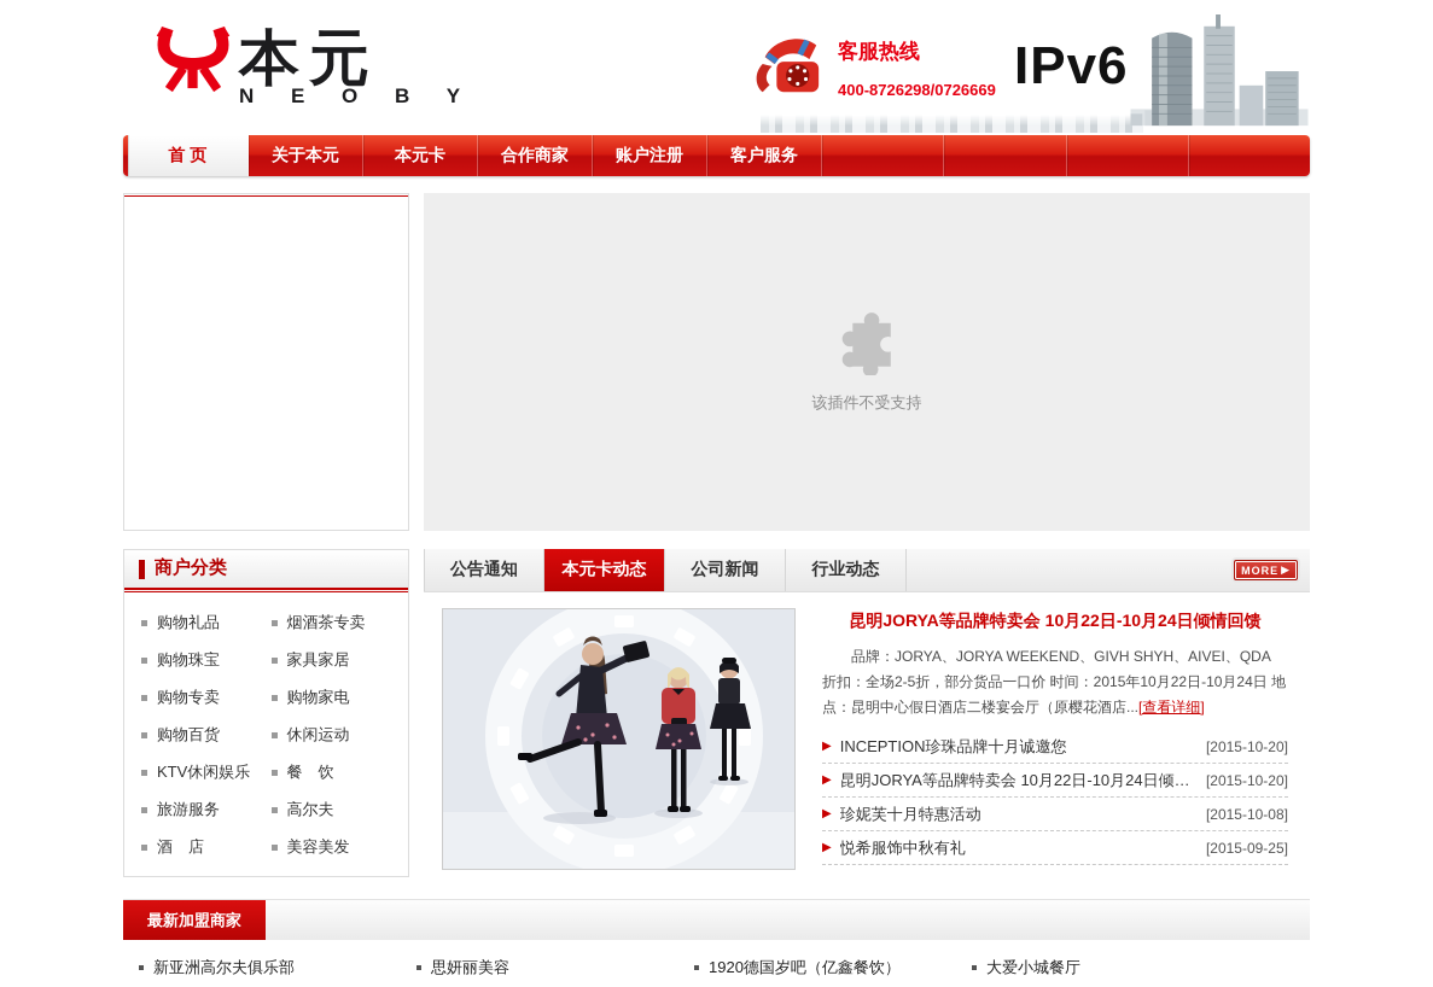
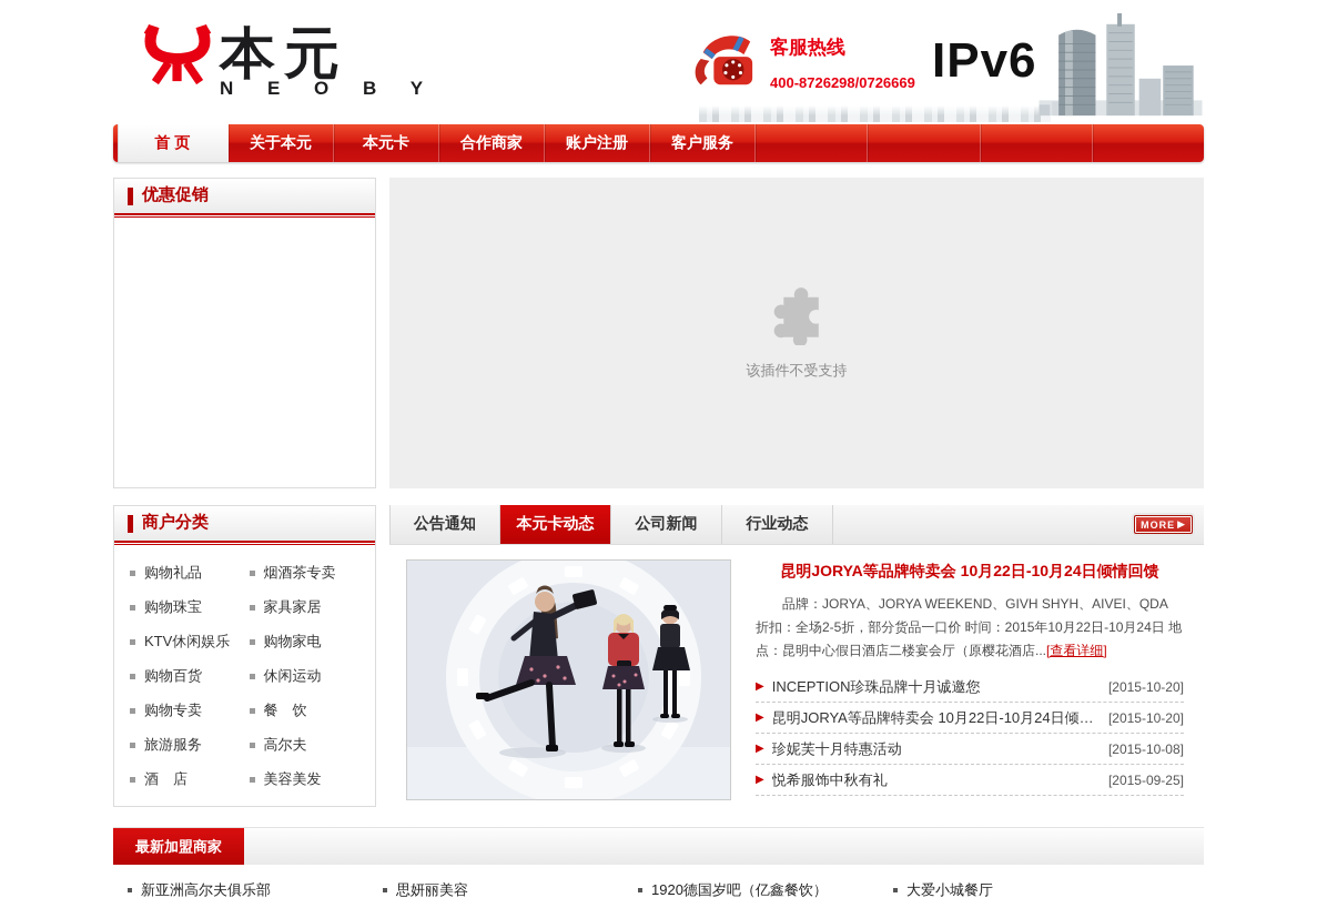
  本元
  N E O B Y
  客服热线
  400-8726298/0726669
  IPv6
  首 页
  关于本元
  本元卡
  合作商家
  账户注册
  客户服务
+ 优惠促销
  该插件不受支持
  商户分类
  购物礼品
  烟酒茶专卖
  购物珠宝
  家具家居
- 购物专卖
+ KTV休闲娱乐
  购物家电
  购物百货
  休闲运动
- KTV休闲娱乐
+ 购物专卖
  餐 饮
  旅游服务
  高尔夫
  酒 店
  美容美发
  公告通知
  本元卡动态
  公司新闻
  行业动态
  MORE
  ▶
  昆明JORYA等品牌特卖会 10月22日-10月24日倾情回馈
  品牌：JORYA、JORYA WEEKEND、GIVH SHYH、AIVEI、QDA 折扣：全场2-5折，部分货品一口价 时间：2015年10月22日-10月24日 地点：昆明中心假日酒店二楼宴会厅（原樱花酒店...[查看详细]
  ▶
  INCEPTION珍珠品牌十月诚邀您
  [2015-10-20]
  ▶
  昆明JORYA等品牌特卖会 10月22日-10月24日倾情
  [2015-10-20]
  ▶
  珍妮芙十月特惠活动
  [2015-10-08]
  ▶
  悦希服饰中秋有礼
  [2015-09-25]
  最新加盟商家
  新亚洲高尔夫俱乐部
  思妍丽美容
  1920德国岁吧（亿鑫餐饮）
  大爱小城餐厅
